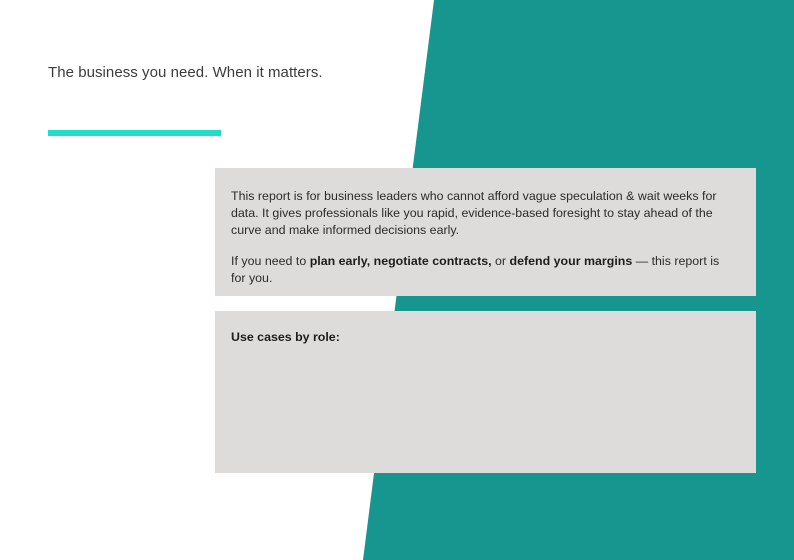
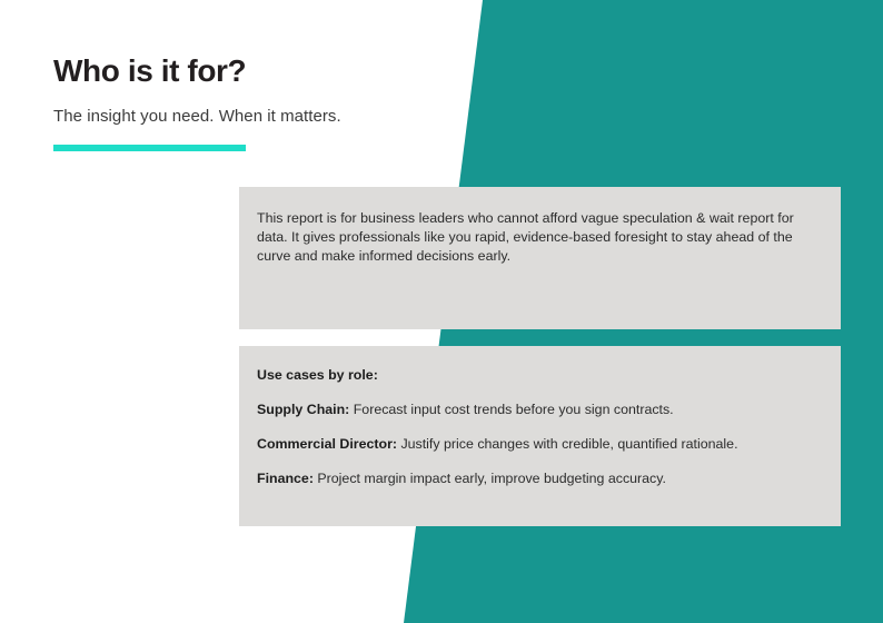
+ Who is it for?
- The business you need. When it matters.
+ The insight you need. When it matters.
- This report is for business leaders who cannot afford vague speculation & wait weeks for data. It gives professionals like you rapid, evidence-based foresight to stay ahead of the curve and make informed decisions early.
+ This report is for business leaders who cannot afford vague speculation & wait report for data. It gives professionals like you rapid, evidence-based foresight to stay ahead of the curve and make informed decisions early.
- If you need to plan early, negotiate contracts, or defend your margins — this report is for you.
  Use cases by role:
+ Supply Chain: Forecast input cost trends before you sign contracts.
+ Commercial Director: Justify price changes with credible, quantified rationale.
+ Finance: Project margin impact early, improve budgeting accuracy.
